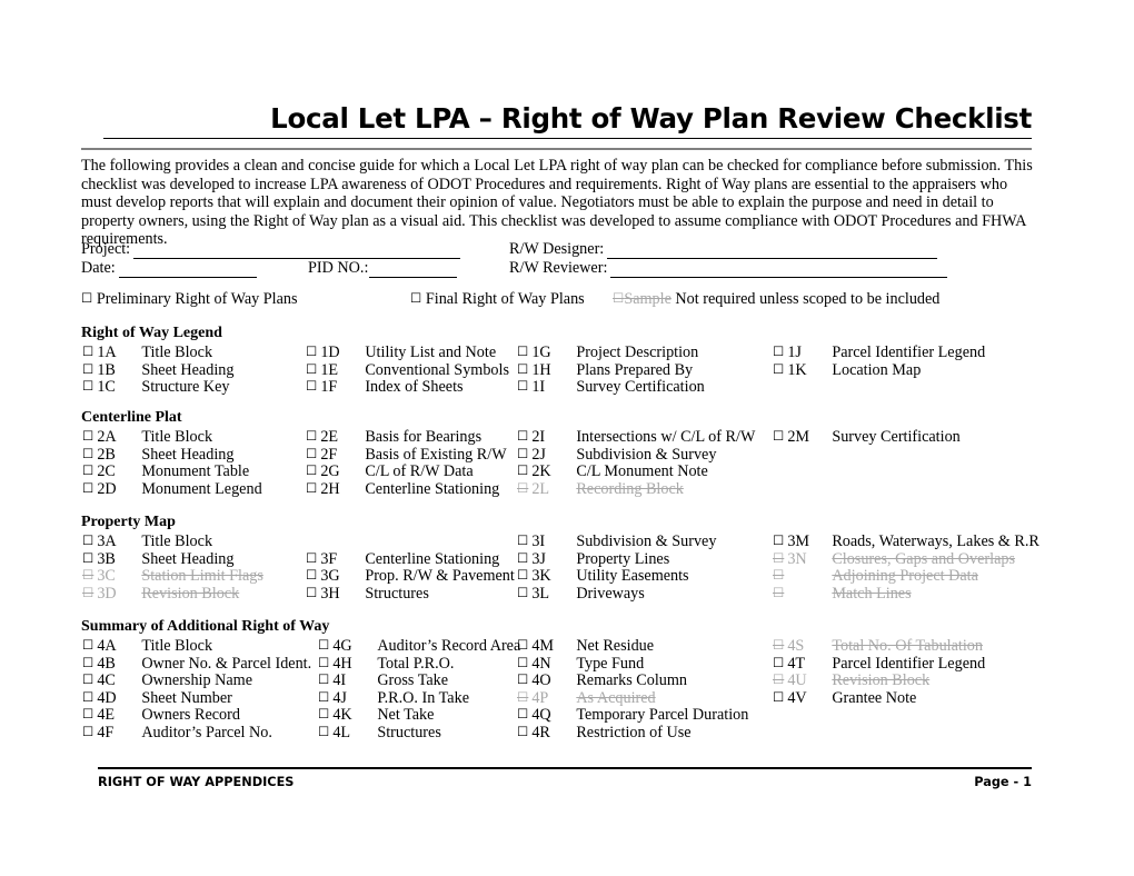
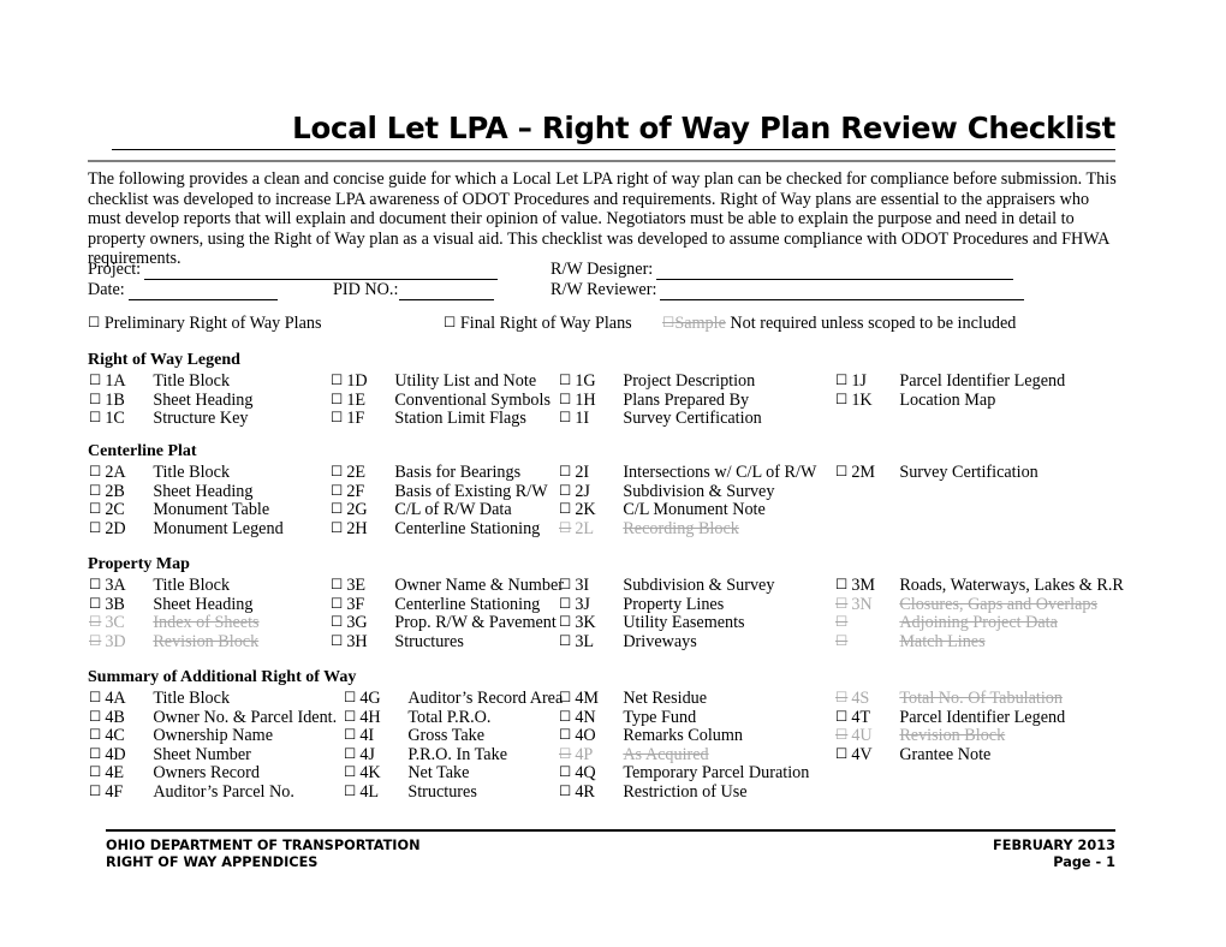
  Local Let LPA – Right of Way Plan Review Checklist
  The following provides a clean and concise guide for which a Local Let LPA right of way plan can be checked for compliance before submission. This checklist was developed to increase LPA awareness of ODOT Procedures and requirements. Right of Way plans are essential to the appraisers who must develop reports that will explain and document their opinion of value. Negotiators must be able to explain the purpose and need in detail to property owners, using the Right of Way plan as a visual aid. This checklist was developed to assume compliance with ODOT Procedures and FHWA requirements.
  Project:
  R/W Designer:
  Date:
  PID NO.:
  R/W Reviewer:
  ☐ Preliminary Right of Way Plans
  ☐ Final Right of Way Plans
  ☐Sample Not required unless scoped to be included
  Right of Way Legend
  ☐ 1A Title Block
  ☐ 1B Sheet Heading
  ☐ 1C Structure Key
  ☐ 1D Utility List and Note
  ☐ 1E Conventional Symbols
- ☐ 1F Index of Sheets
+ ☐ 1F Station Limit Flags
  ☐ 1G Project Description
  ☐ 1H Plans Prepared By
  ☐ 1I Survey Certification
  ☐ 1J Parcel Identifier Legend
  ☐ 1K Location Map
  Centerline Plat
  ☐ 2A Title Block
  ☐ 2B Sheet Heading
  ☐ 2C Monument Table
  ☐ 2D Monument Legend
  ☐ 2E Basis for Bearings
  ☐ 2F Basis of Existing R/W
  ☐ 2G C/L of R/W Data
  ☐ 2H Centerline Stationing
  ☐ 2I Intersections w/ C/L of R/W
  ☐ 2J Subdivision & Survey
  ☐ 2K C/L Monument Note
  ☐ 2L Recording Block
  ☐ 2M Survey Certification
  Property Map
  ☐ 3A Title Block
  ☐ 3B Sheet Heading
- ☐ 3C Station Limit Flags
+ ☐ 3C Index of Sheets
  ☐ 3D Revision Block
+ ☐ 3E Owner Name & Number
  ☐ 3F Centerline Stationing
  ☐ 3G Prop. R/W & Pavement
  ☐ 3H Structures
  ☐ 3I Subdivision & Survey
  ☐ 3J Property Lines
  ☐ 3K Utility Easements
  ☐ 3L Driveways
  ☐ 3M Roads, Waterways, Lakes & R.R
  ☐ 3N Closures, Gaps and Overlaps
  ☐ Adjoining Project Data
  ☐ Match Lines
  Summary of Additional Right of Way
  ☐ 4A Title Block
  ☐ 4B Owner No. & Parcel Ident.
  ☐ 4C Ownership Name
  ☐ 4D Sheet Number
  ☐ 4E Owners Record
  ☐ 4F Auditor’s Parcel No.
  ☐ 4G Auditor’s Record Area
  ☐ 4H Total P.R.O.
  ☐ 4I Gross Take
  ☐ 4J P.R.O. In Take
  ☐ 4K Net Take
  ☐ 4L Structures
  ☐ 4M Net Residue
  ☐ 4N Type Fund
  ☐ 4O Remarks Column
  ☐ 4P As Acquired
  ☐ 4Q Temporary Parcel Duration
  ☐ 4R Restriction of Use
  ☐ 4S Total No. Of Tabulation
  ☐ 4T Parcel Identifier Legend
  ☐ 4U Revision Block
  ☐ 4V Grantee Note
+ OHIO DEPARTMENT OF TRANSPORTATION
+ FEBRUARY 2013
  RIGHT OF WAY APPENDICES
  Page - 1
